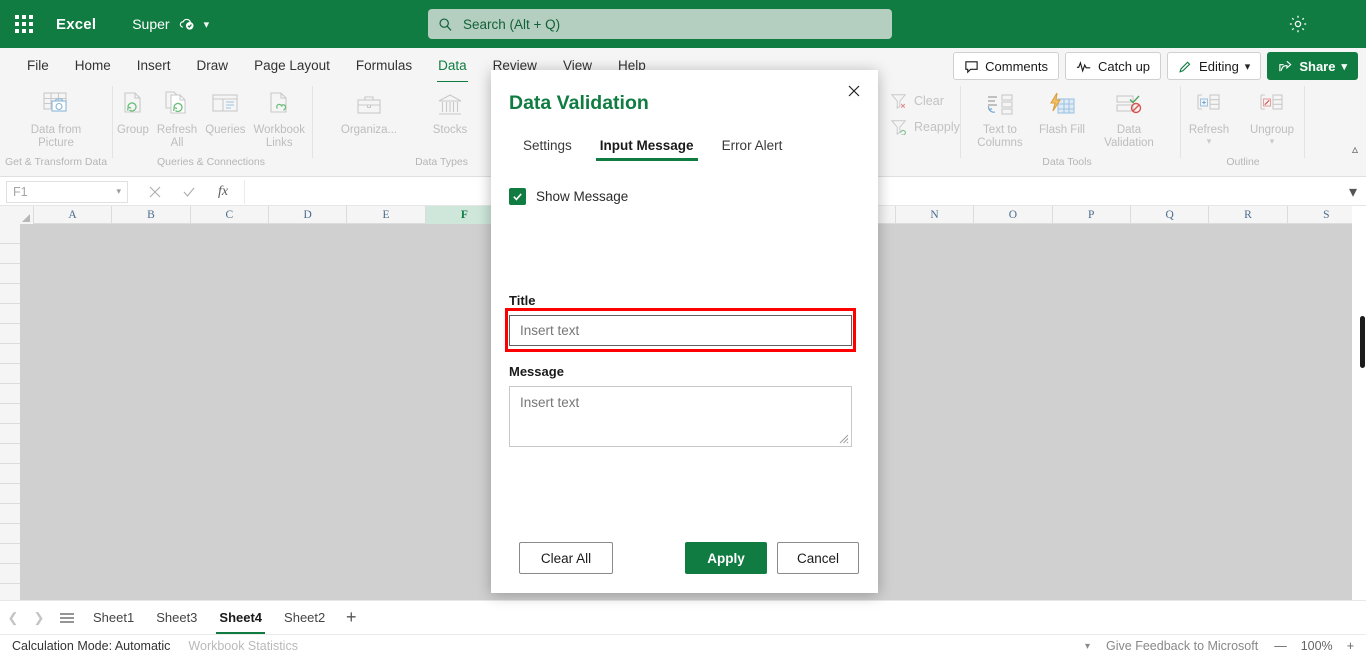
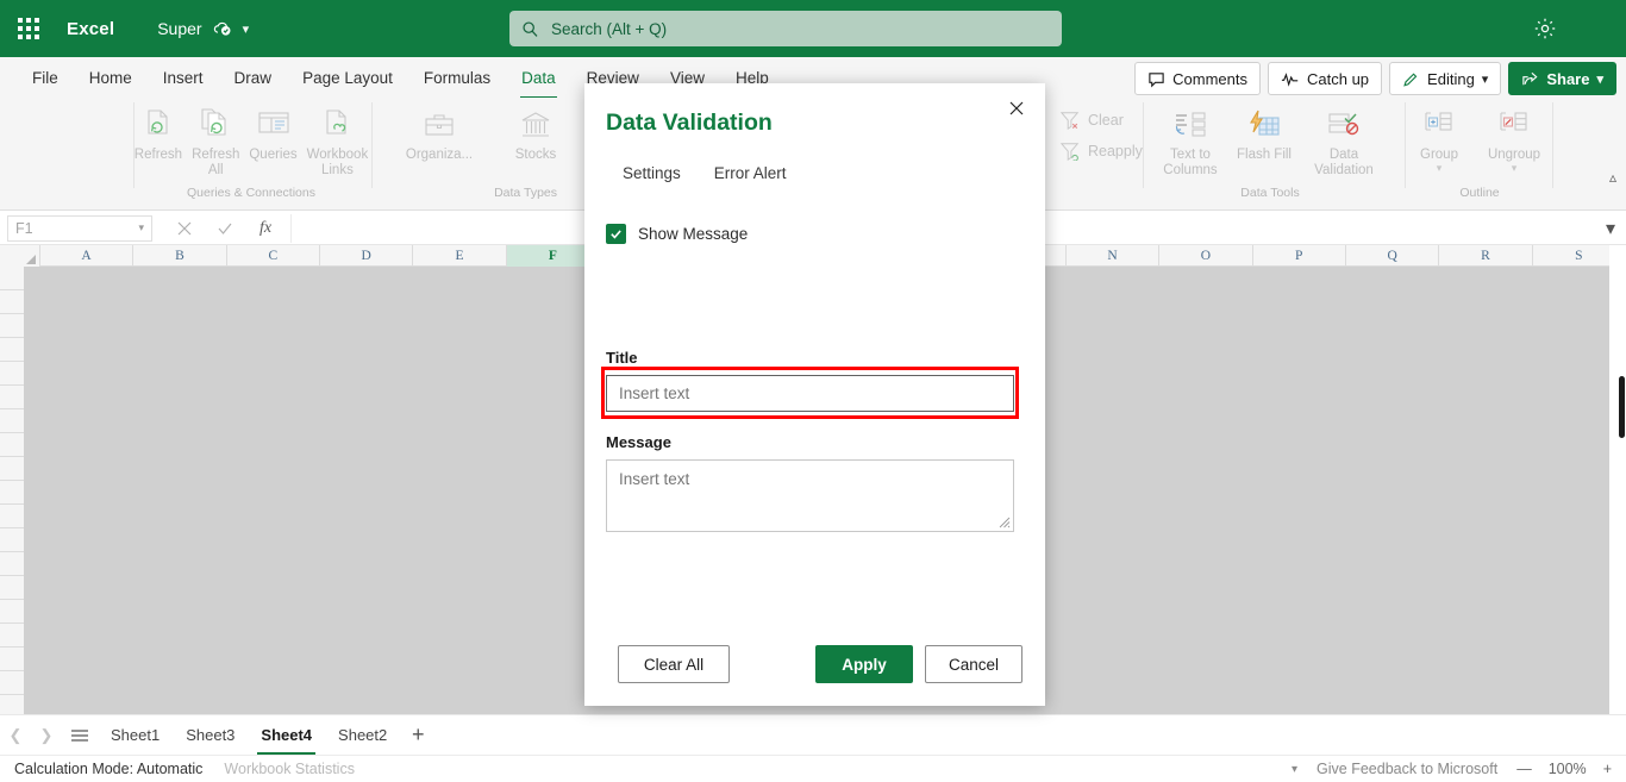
  Excel
  Super
  ▾
  Search (Alt + Q)
  File
  Home
  Insert
  Draw
  Page Layout
  Formulas
  Data
  Review
  View
  Help
  Comments
  Catch up
  Editing
  ▾
  Share
  ▾
- Data from Picture
- Get & Transform Data
- Group
+ Refresh
  Refresh All
  Queries
  Workbook Links
  Queries & Connections
  Organiza...
  Stocks
  Data Types
  Clear
  Reapply
  Text to Columns
  Flash Fill
  Data Validation
  Data Tools
- Refresh
+ Group
  ▾
  Ungroup
  ▾
  Outline
  ▵
  F1
  ▾
  fx
  ▾
  A
  B
  C
  D
  E
  F
  N
  O
  P
  Q
  R
  S
  ❮
  ❯
  Sheet1
  Sheet3
  Sheet4
  Sheet2
  +
  Calculation Mode: Automatic
  Workbook Statistics
  ▾
  Give Feedback to Microsoft
  —
  100%
  +
  Data Validation
  Settings
- Input Message
  Error Alert
  Show Message
  Title
  Insert text
  Message
  Insert text
  Clear All
  Apply
  Cancel
